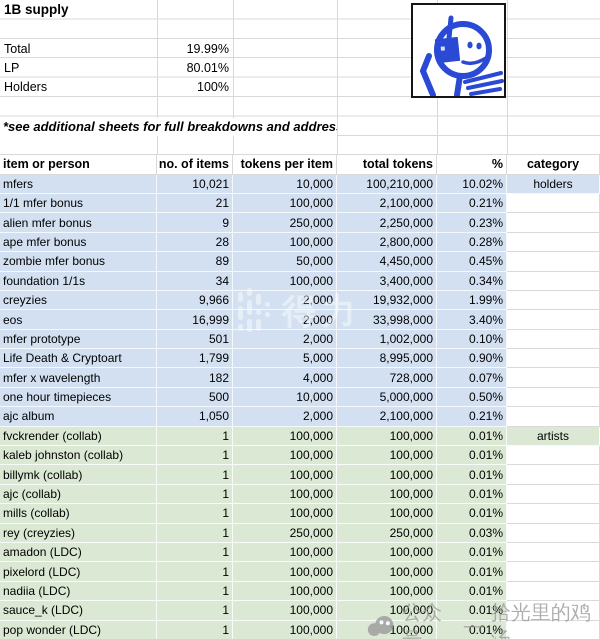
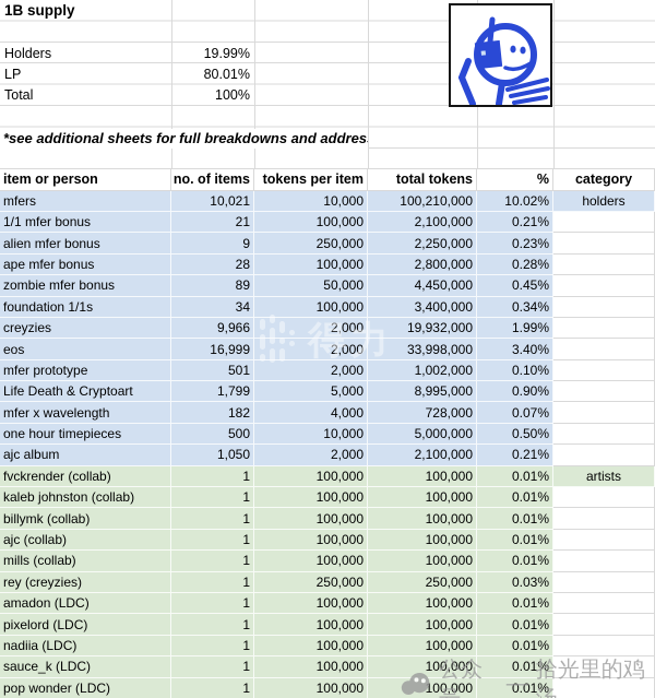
  1B supply
- Total
+ Holders
  19.99%
  LP
  80.01%
- Holders
+ Total
  100%
  *see additional sheets for full breakdowns and addres
  item or person
  no. of items
  tokens per item
  total tokens
  %
  category
  mfers
  10,021
  10,000
  100,210,000
  10.02%
  holders
  1/1 mfer bonus
  21
  100,000
  2,100,000
  0.21%
  alien mfer bonus
  9
  250,000
  2,250,000
  0.23%
  ape mfer bonus
  28
  100,000
  2,800,000
  0.28%
  zombie mfer bonus
  89
  50,000
  4,450,000
  0.45%
  foundation 1/1s
  34
  100,000
  3,400,000
  0.34%
  creyzies
  9,966
  2,000
  19,932,000
  1.99%
  eos
  16,999
  2,000
  33,998,000
  3.40%
  mfer prototype
  501
  2,000
  1,002,000
  0.10%
  Life Death & Cryptoart
  1,799
  5,000
  8,995,000
  0.90%
  mfer x wavelength
  182
  4,000
  728,000
  0.07%
  one hour timepieces
  500
  10,000
  5,000,000
  0.50%
  ajc album
  1,050
  2,000
  2,100,000
  0.21%
  fvckrender (collab)
  1
  100,000
  100,000
  0.01%
  artists
  kaleb johnston (collab)
  1
  100,000
  100,000
  0.01%
  billymk (collab)
  1
  100,000
  100,000
  0.01%
  ajc (collab)
  1
  100,000
  100,000
  0.01%
  mills (collab)
  1
  100,000
  100,000
  0.01%
  rey (creyzies)
  1
  250,000
  250,000
  0.03%
  amadon (LDC)
  1
  100,000
  100,000
  0.01%
  pixelord (LDC)
  1
  100,000
  100,000
  0.01%
  nadiia (LDC)
  1
  100,000
  100,000
  0.01%
  sauce_k (LDC)
  1
  100,000
  100,000
  0.01%
  pop wonder (LDC)
  1
  100,000
  100,000
  0.01%
  得力
  —
  拾光里的鸡
